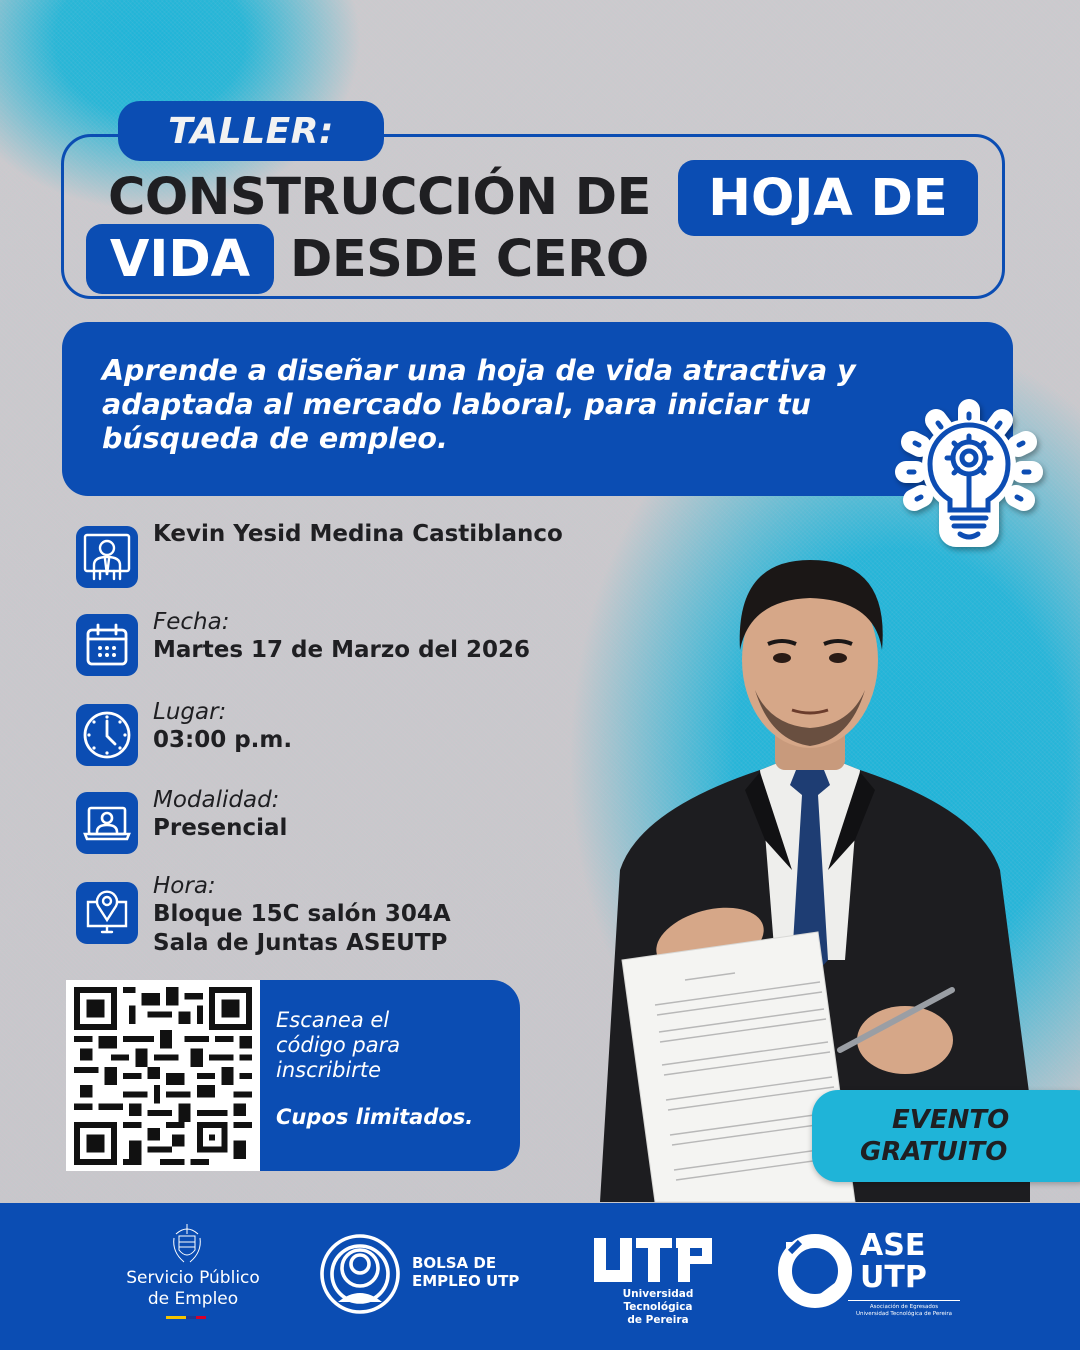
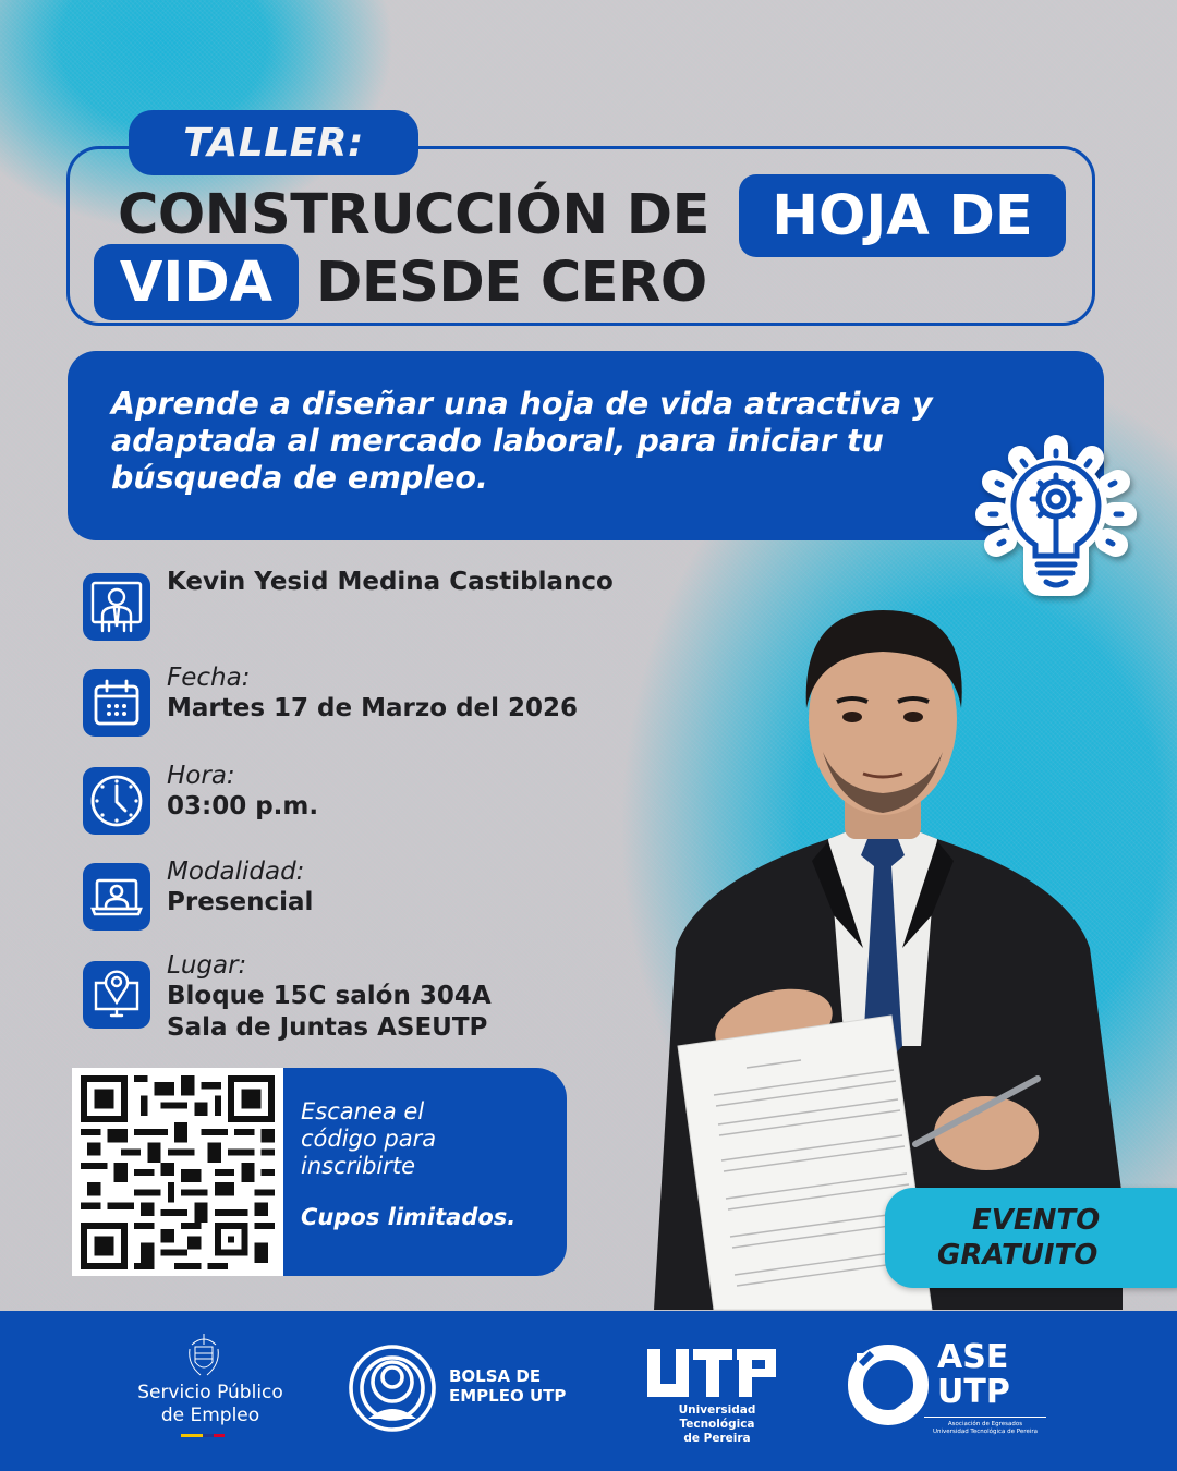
  TALLER:
  CONSTRUCCIÓN DE
  HOJA DE
  VIDA
  DESDE CERO
  Aprende a diseñar una hoja de vida atractiva y adaptada al mercado laboral, para iniciar tu búsqueda de empleo.
  Kevin Yesid Medina Castiblanco
  Fecha:
  Martes 17 de Marzo del 2026
- Lugar:
+ Hora:
  03:00 p.m.
  Modalidad:
  Presencial
- Hora:
+ Lugar:
  Bloque 15C salón 304A
  Sala de Juntas ASEUTP
  Escanea el
  código para
  inscribirte
  Cupos limitados.
  EVENTO
  GRATUITO
  Servicio Público
  de Empleo
  BOLSA DE
  EMPLEO UTP
  Universidad Tecnológica
  de Pereira
  ASE
  UTP
